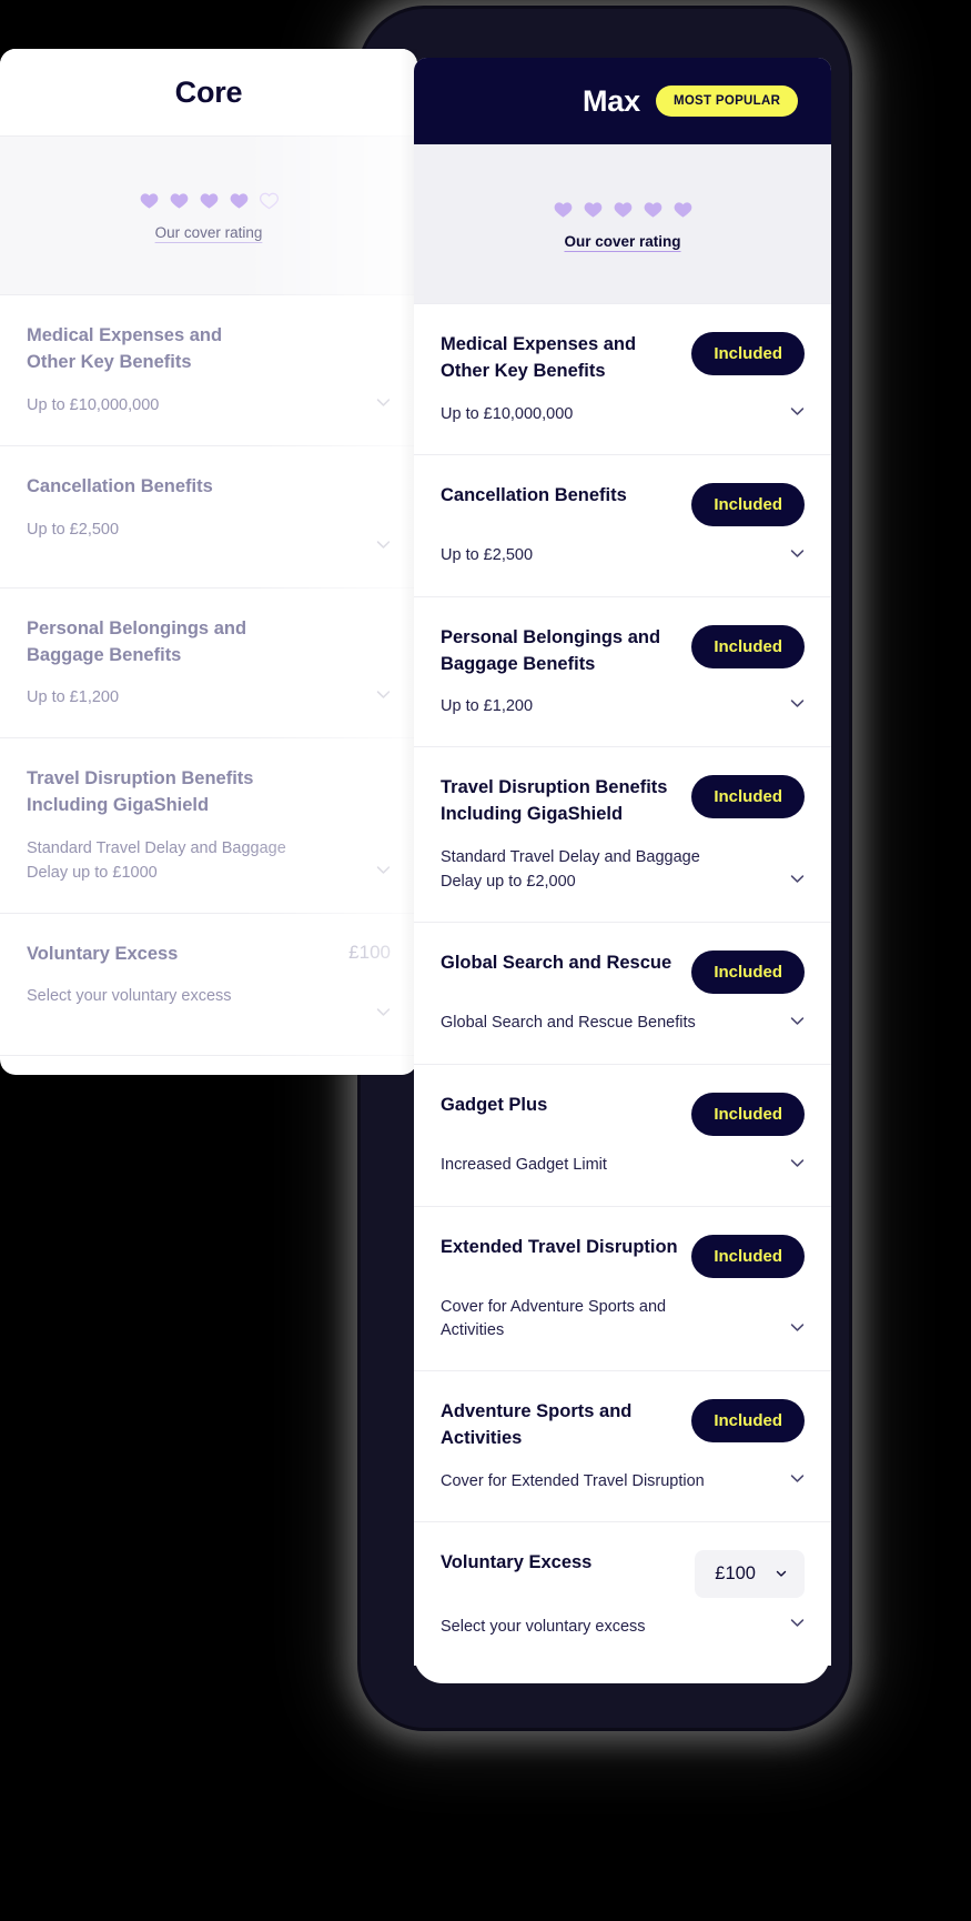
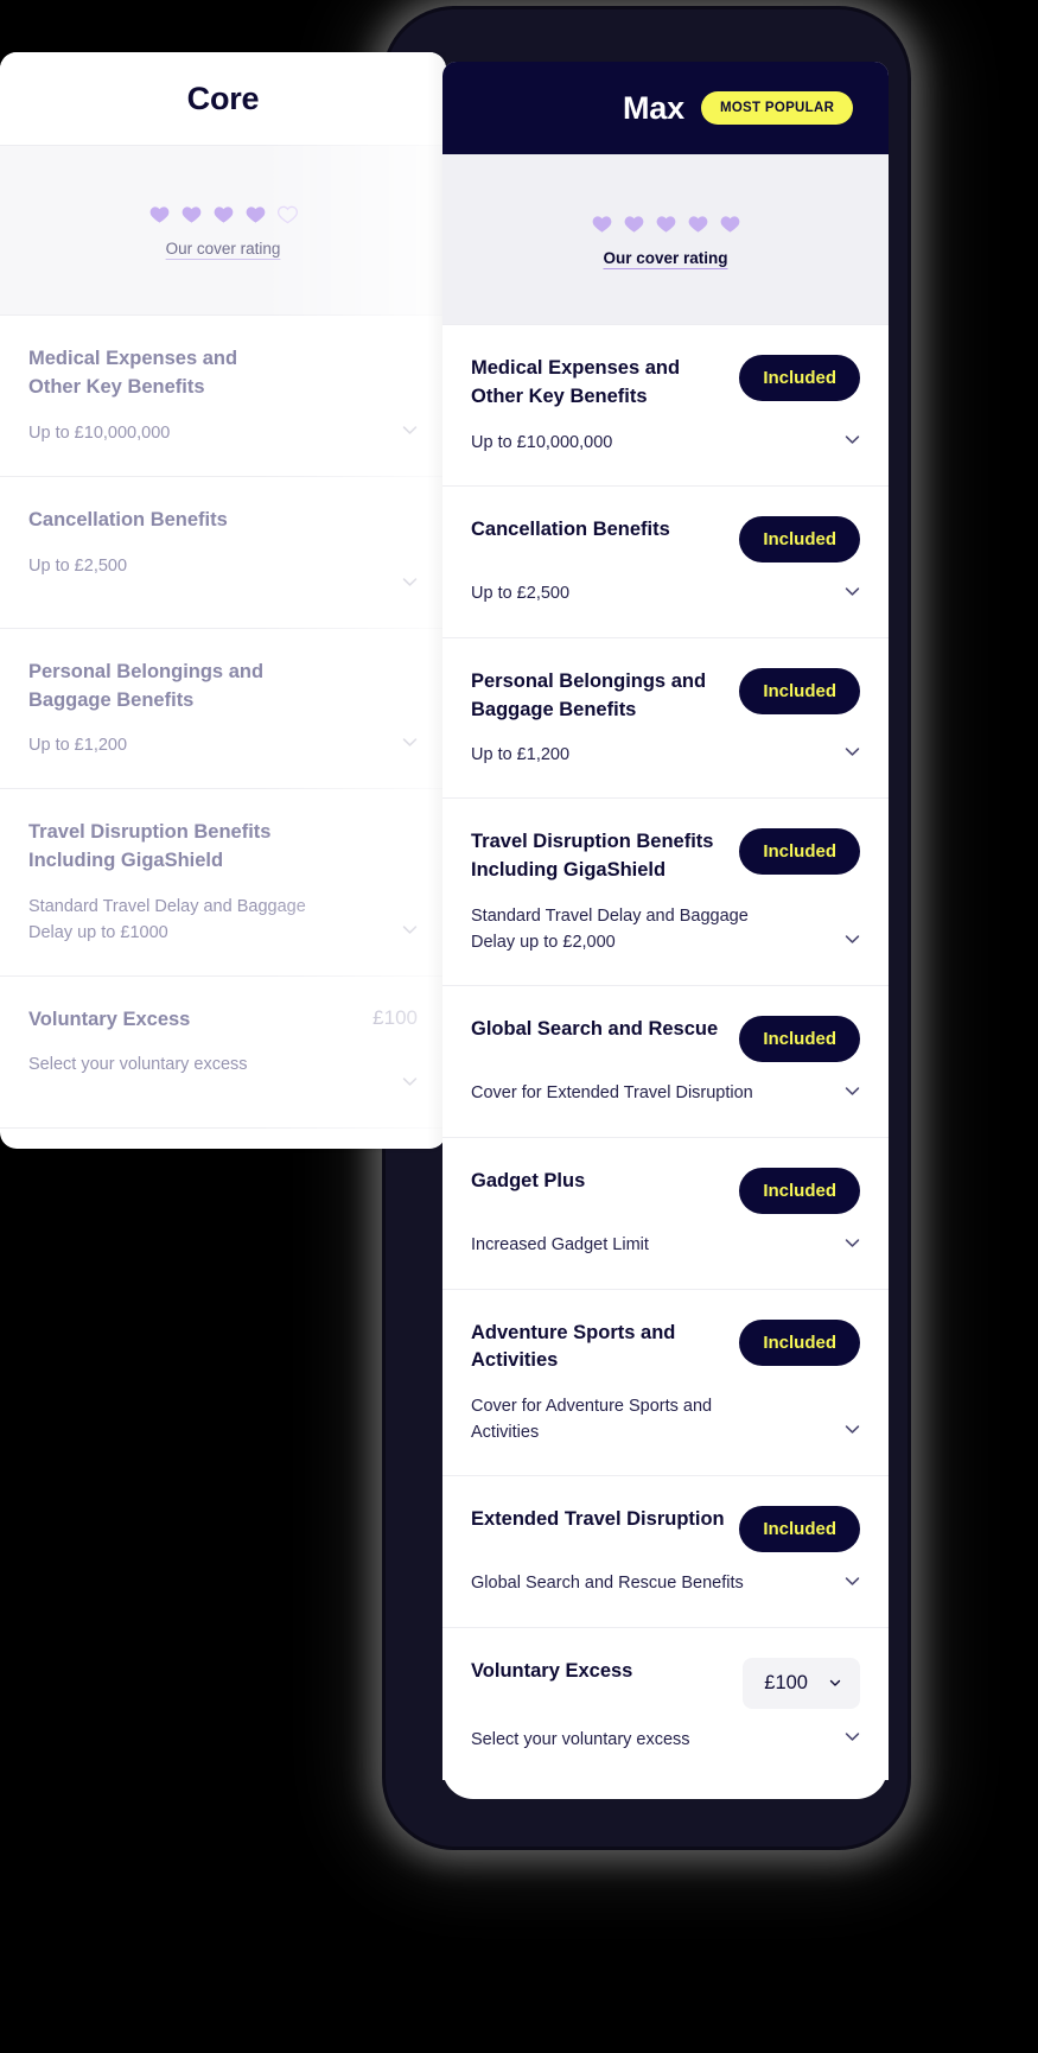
  Max
  MOST POPULAR
  Our cover rating
  Medical Expenses and Other Key Benefits
  Included
  Up to £10,000,000
  Cancellation Benefits
  Included
  Up to £2,500
  Personal Belongings and Baggage Benefits
  Included
  Up to £1,200
  Travel Disruption Benefits Including GigaShield
  Included
  Standard Travel Delay and Baggage Delay up to £2,000
  Global Search and Rescue
  Included
- Global Search and Rescue Benefits
+ Cover for Extended Travel Disruption
  Gadget Plus
  Included
  Increased Gadget Limit
- Extended Travel Disruption
+ Adventure Sports and Activities
  Included
  Cover for Adventure Sports and Activities
- Adventure Sports and Activities
+ Extended Travel Disruption
  Included
- Cover for Extended Travel Disruption
+ Global Search and Rescue Benefits
  Voluntary Excess
  £100
  Select your voluntary excess
